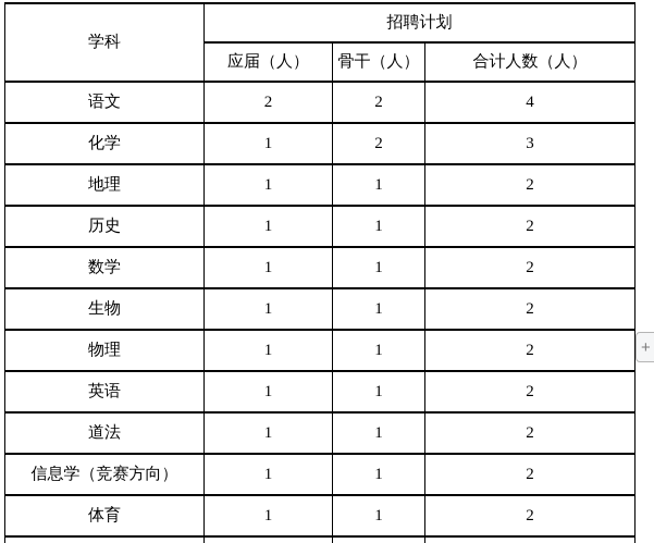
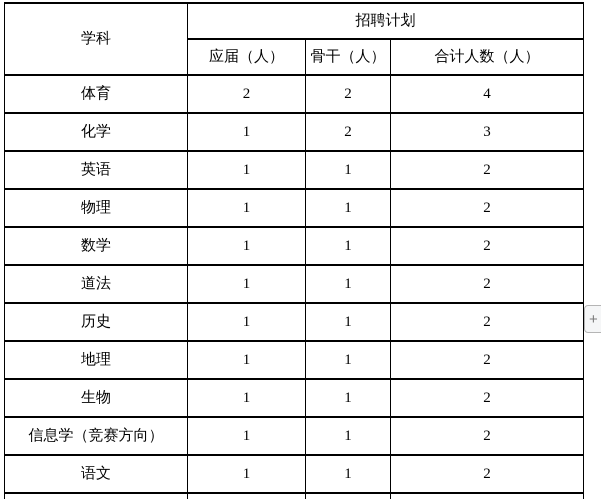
  学科	招聘计划
  应届（人）	骨干（人）	合计人数（人）
- 语文	2	2	4
+ 体育	2	2	4
  化学	1	2	3
- 地理	1	1	2
+ 英语	1	1	2
- 历史	1	1	2
+ 物理	1	1	2
  数学	1	1	2
- 生物	1	1	2
+ 道法	1	1	2
- 物理	1	1	2
+ 历史	1	1	2
- 英语	1	1	2
+ 地理	1	1	2
- 道法	1	1	2
+ 生物	1	1	2
  信息学（竞赛方向）	1	1	2
- 体育	1	1	2
+ 语文	1	1	2
  +
